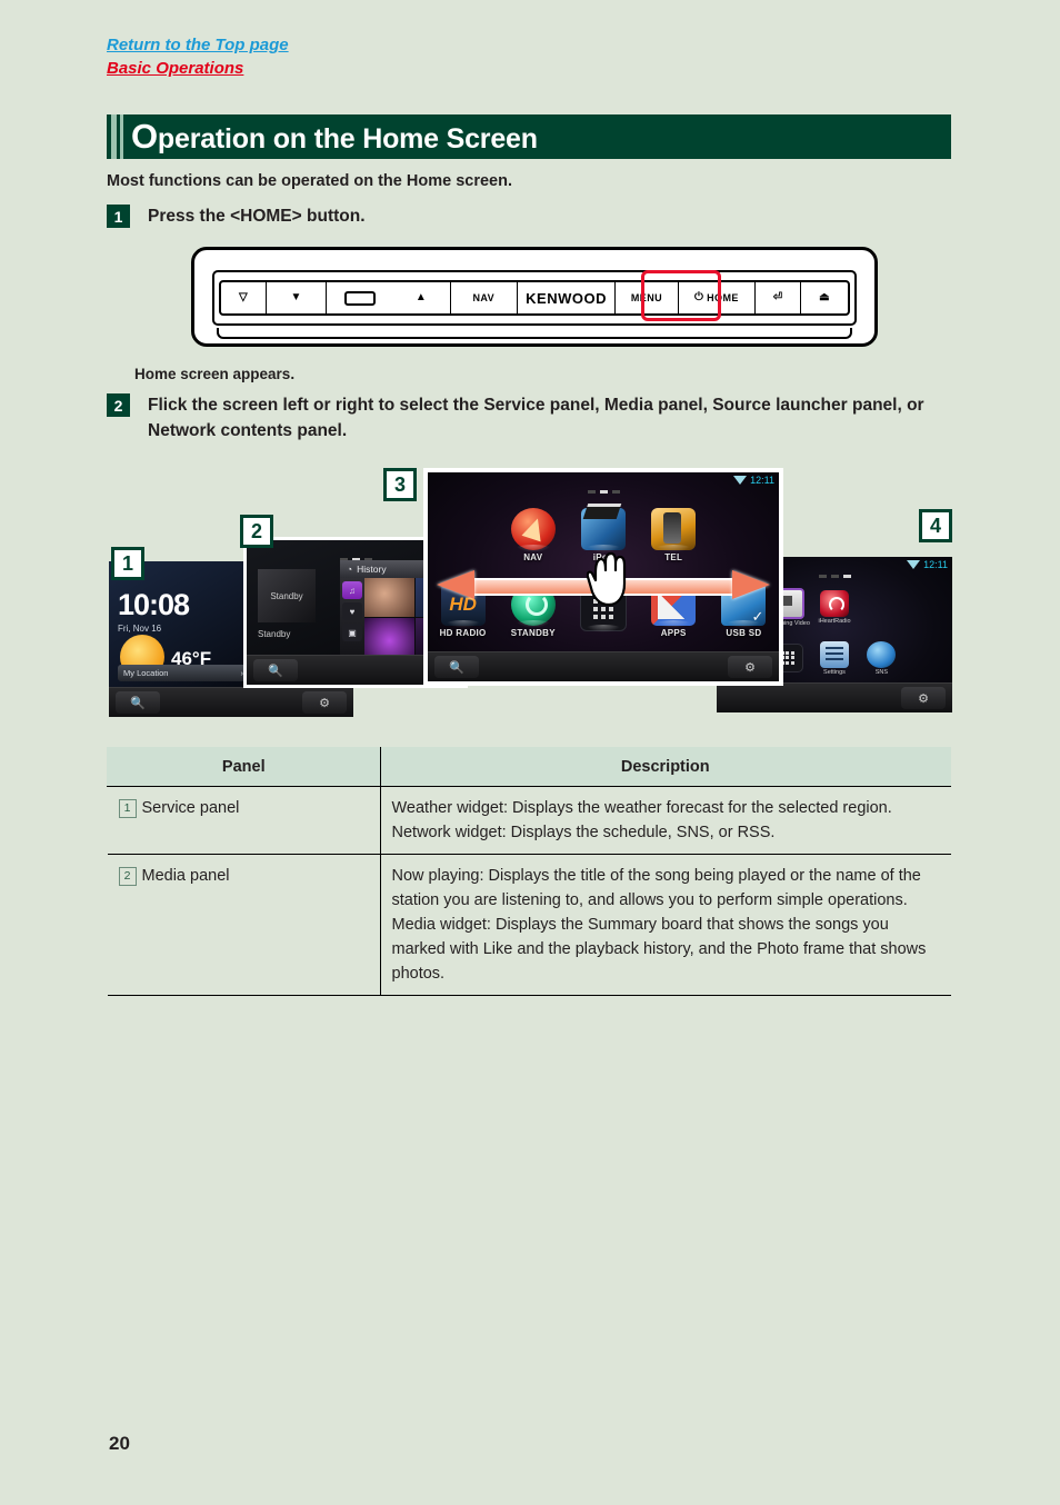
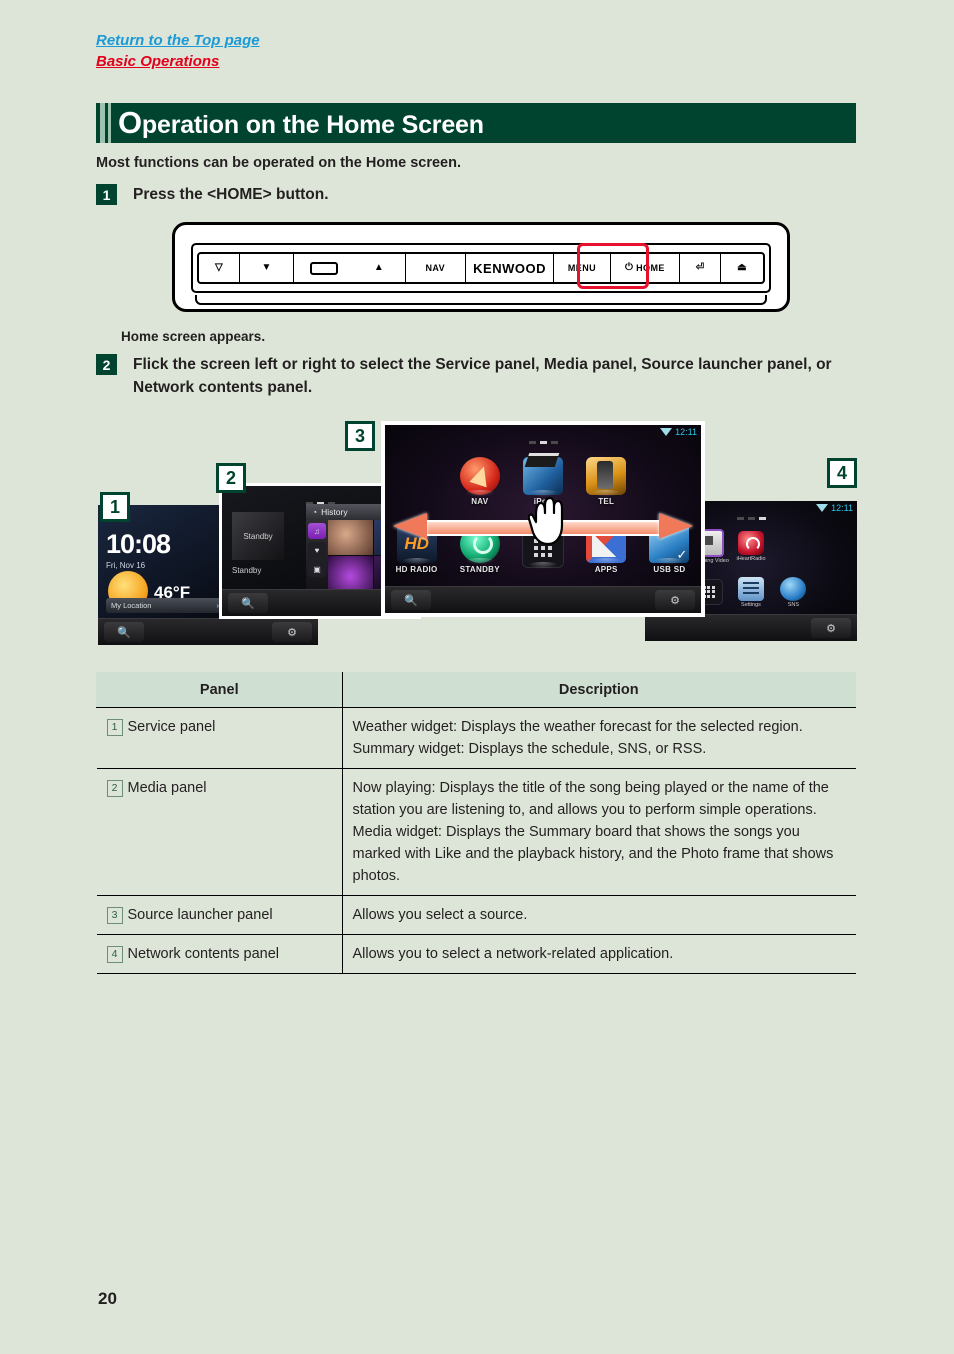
  Return to the Top page
  Basic Operations
  Operation on the Home Screen
  Most functions can be operated on the Home screen.
  1
  Press the <HOME> button.
  ▽
  ▼
  ▲
  NAV
  KENWOOD
  MENU
  ⏻
  HOME
  ⏎
  ⏏
  Home screen appears.
  2
  Flick the screen left or right to select the Service panel, Media panel, Source launcher panel, or Network contents panel.
  10:08
  Fri, Nov 16
  46°F
  My Location
  ›
  🔍
  ⚙
  Standby
  Standby
  ◔
  History
  ♫
  ♥
  ▣
  🔍
  12:11
  NAV
  TEL
  HD RADIO
  STANDBY
  APPS
  USB SD
  🔍
  ⚙
  12:11
  ⚙
  1
  2
  3
  4
  Panel	Description
- 1 Service panel	Weather widget: Displays the weather forecast for the selected region. Network widget: Displays the schedule, SNS, or RSS.
+ 1 Service panel	Weather widget: Displays the weather forecast for the selected region. Summary widget: Displays the schedule, SNS, or RSS.
  2 Media panel	Now playing: Displays the title of the song being played or the name of the station you are listening to, and allows you to perform simple operations. Media widget: Displays the Summary board that shows the songs you marked with Like and the playback history, and the Photo frame that shows photos.
+ 3 Source launcher panel	Allows you select a source.
+ 4 Network contents panel	Allows you to select a network-related application.
  20
